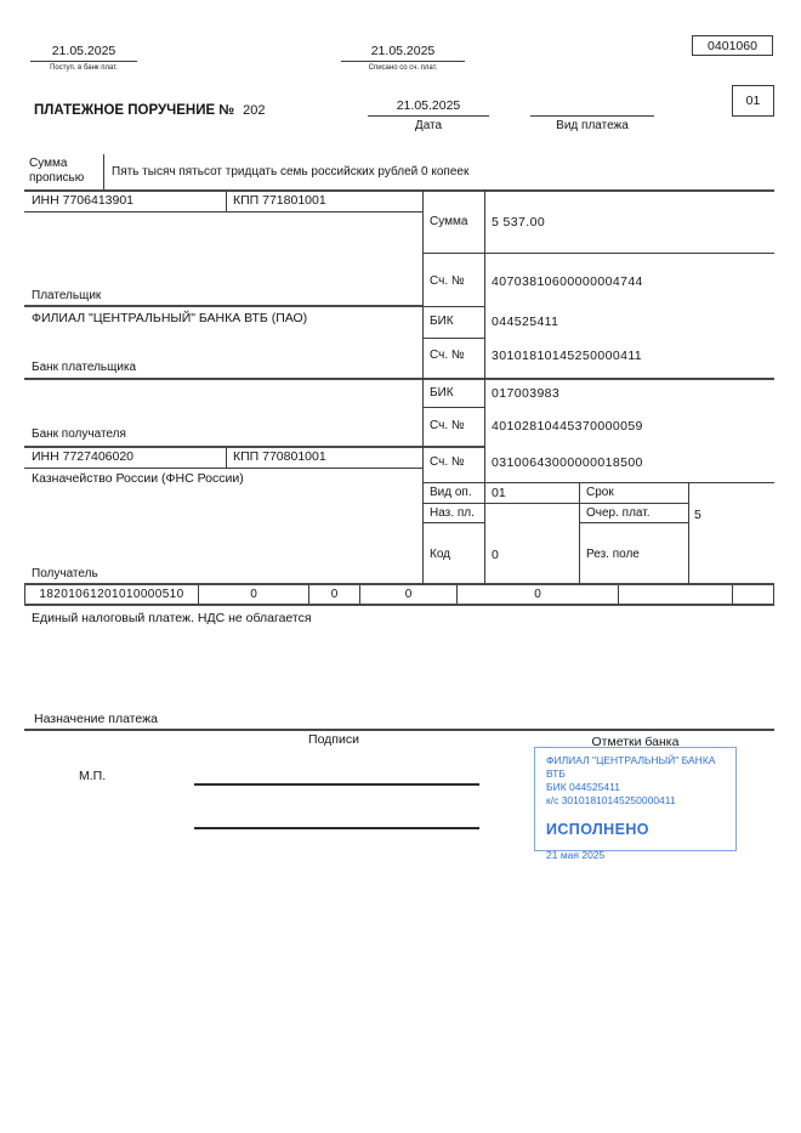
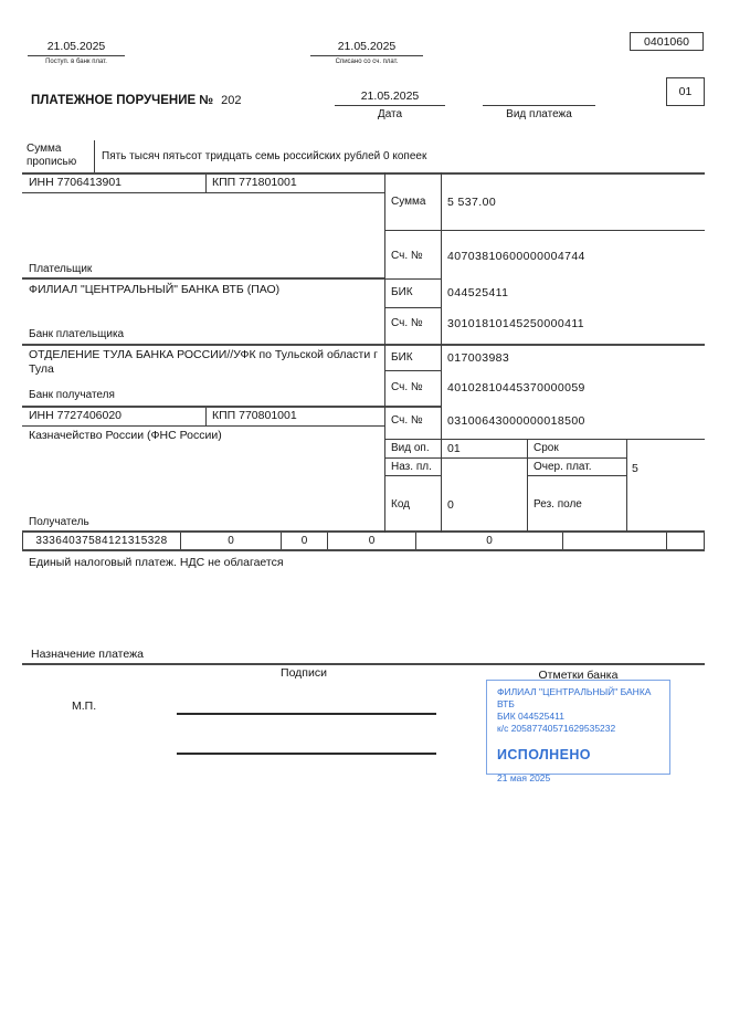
  21.05.2025
  21.05.2025
  0401060
  ПЛАТЕЖНОЕ ПОРУЧЕНИЕ № 202
  21.05.2025
  Дата
  Вид платежа
  01
  Сумма прописью
  Пять тысяч пятьсот тридцать семь российских рублей 0 копеек
  ИНН 7706413901
  КПП 771801001
  Плательщик
  ФИЛИАЛ "ЦЕНТРАЛЬНЫЙ" БАНКА ВТБ (ПАО)
  Банк плательщика
+ ОТДЕЛЕНИЕ ТУЛА БАНКА РОССИИ//УФК по Тульской области г Тула
  Банк получателя
  ИНН 7727406020
  КПП 770801001
  Казначейство России (ФНС России)
  Получатель
  Сумма
  5 537.00
  Сч. №
  40703810600000004744
  БИК
  044525411
  Сч. №
  30101810145250000411
  БИК
  017003983
  Сч. №
  40102810445370000059
  Сч. №
  03100643000000018500
  Вид оп.
  01
  Срок
  Наз. пл.
  Очер. плат.
  5
  Код
  0
  Рез. поле
- 18201061201010000510
+ 33364037584121315328
  0
  0
  0
  0
  Единый налоговый платеж. НДС не облагается
  Назначение платежа
  Подписи
  Отметки банка
  М.П.
  ФИЛИАЛ "ЦЕНТРАЛЬНЫЙ" БАНКА ВТБ
  БИК 044525411
- к/с 30101810145250000411
+ к/с 20587740571629535232
  ИСПОЛНЕНО
  21 мая 2025
